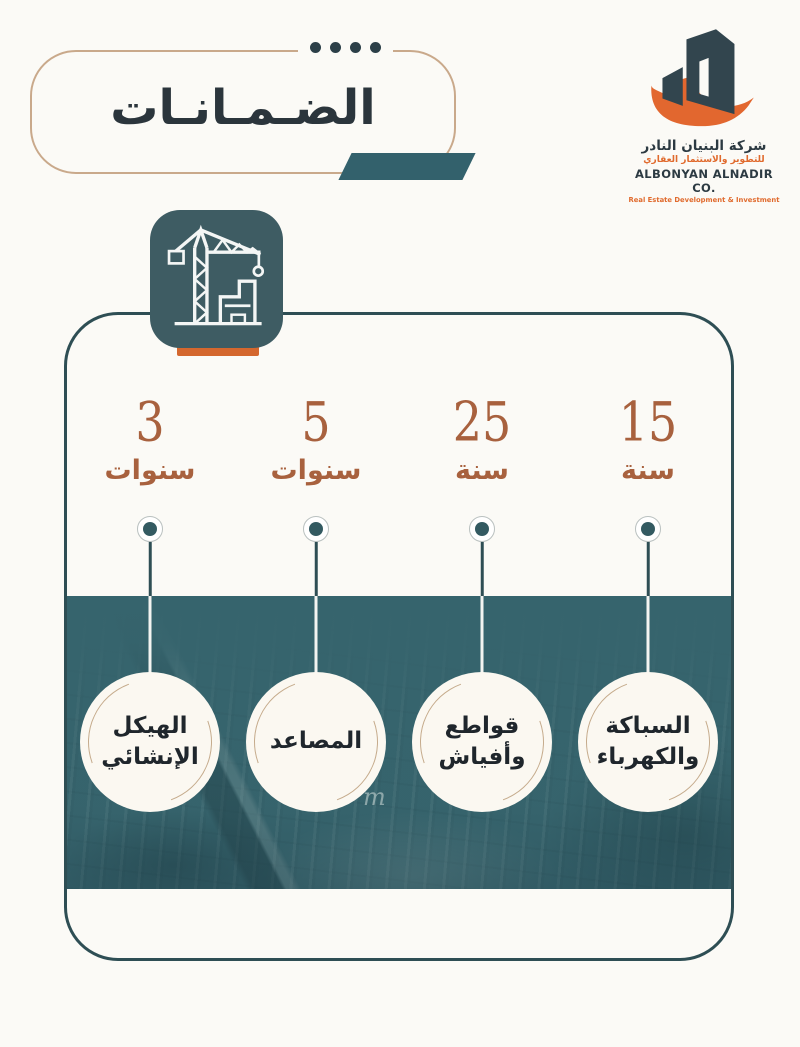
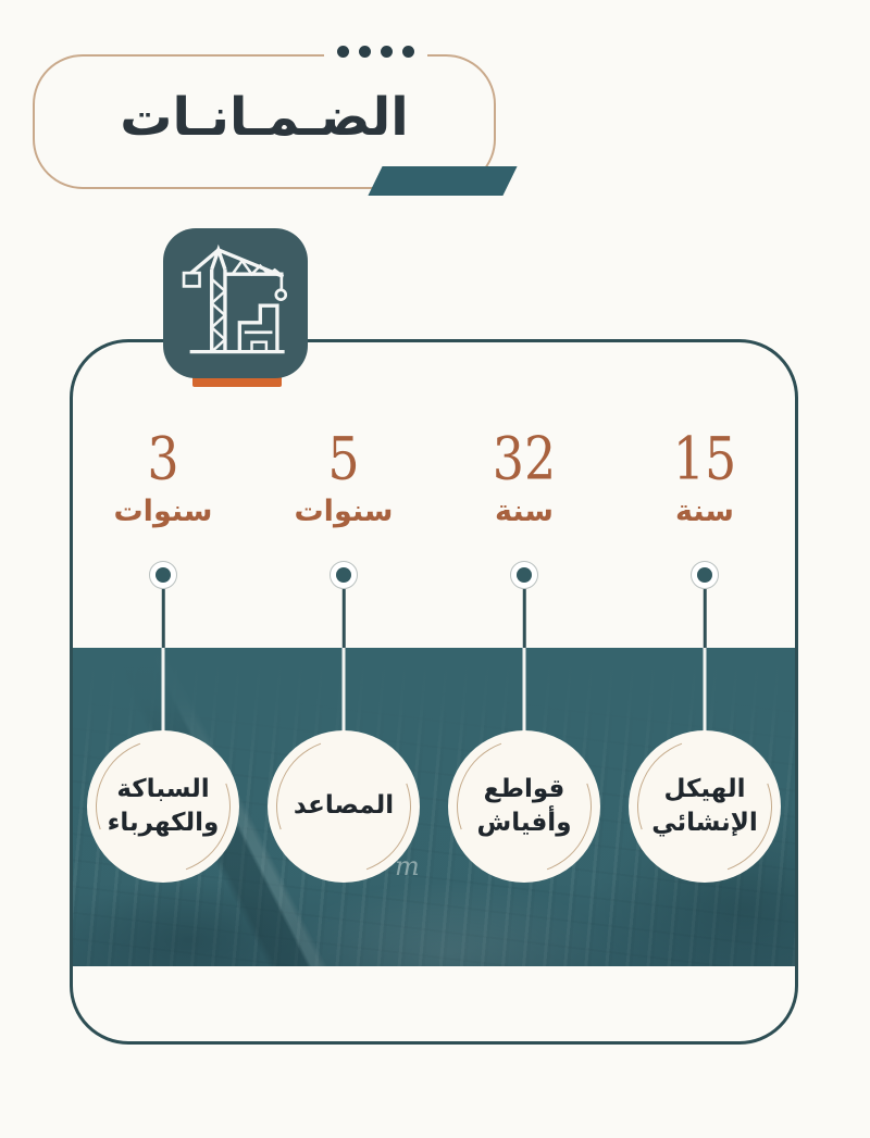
  الضـمـانـات
- شركة البنيان النادر
- للتطوير والاستثمار العقاري
- ALBONYAN ALNADIR CO.
- Real Estate Development & Investment
  m
  15
  سنة
- السباكة والكهرباء
+ الهيكل الإنشائي
- 25
+ 32
  سنة
  قواطع وأفياش
  5
  سنوات
  المصاعد
  3
  سنوات
- الهيكل الإنشائي
+ السباكة والكهرباء
